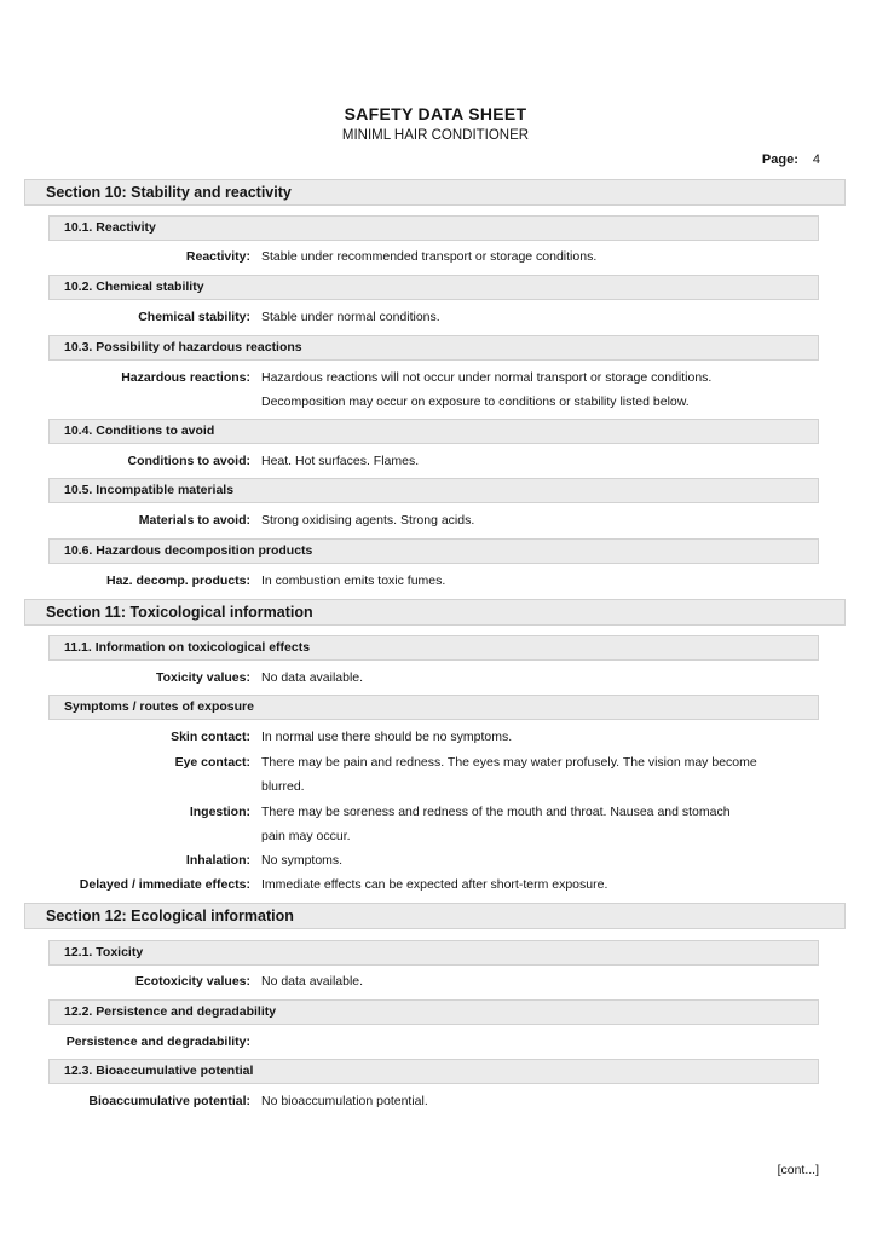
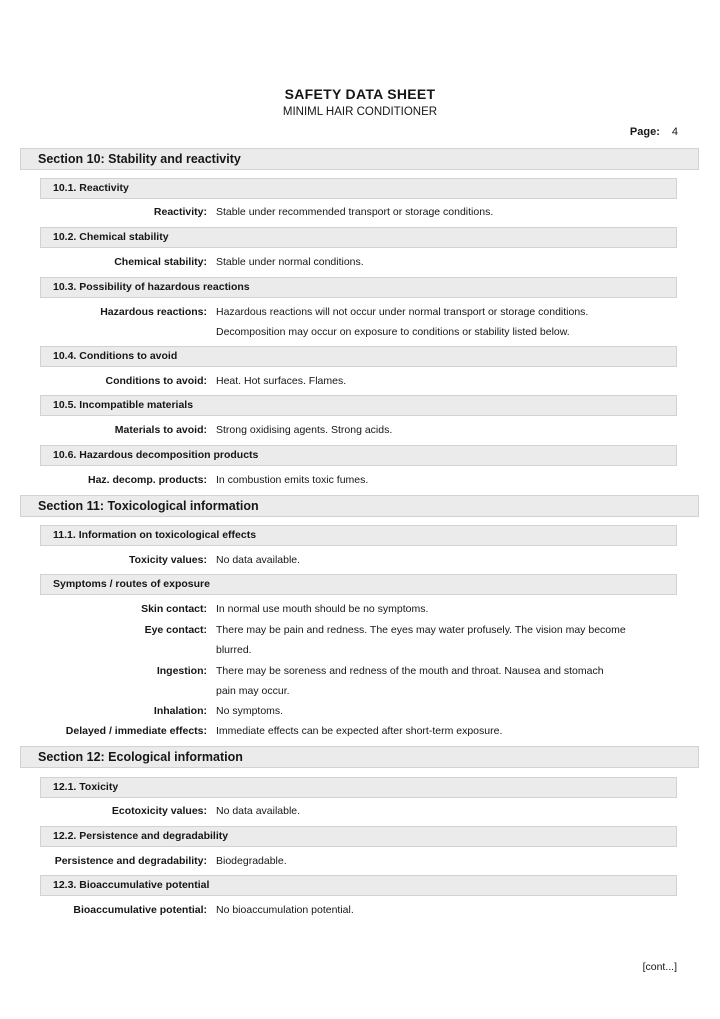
  SAFETY DATA SHEET
  MINIML HAIR CONDITIONER
  Page: 4
  Section 10: Stability and reactivity
  10.1. Reactivity
  Reactivity:
  Stable under recommended transport or storage conditions.
  10.2. Chemical stability
  Chemical stability:
  Stable under normal conditions.
  10.3. Possibility of hazardous reactions
  Hazardous reactions:
  Hazardous reactions will not occur under normal transport or storage conditions.
  Decomposition may occur on exposure to conditions or stability listed below.
  10.4. Conditions to avoid
  Conditions to avoid:
  Heat. Hot surfaces. Flames.
  10.5. Incompatible materials
  Materials to avoid:
  Strong oxidising agents. Strong acids.
  10.6. Hazardous decomposition products
  Haz. decomp. products:
  In combustion emits toxic fumes.
  Section 11: Toxicological information
  11.1. Information on toxicological effects
  Toxicity values:
  No data available.
  Symptoms / routes of exposure
  Skin contact:
- In normal use there should be no symptoms.
+ In normal use mouth should be no symptoms.
  Eye contact:
  There may be pain and redness. The eyes may water profusely. The vision may become
  blurred.
  Ingestion:
  There may be soreness and redness of the mouth and throat. Nausea and stomach
  pain may occur.
  Inhalation:
  No symptoms.
  Delayed / immediate effects:
  Immediate effects can be expected after short-term exposure.
  Section 12: Ecological information
  12.1. Toxicity
  Ecotoxicity values:
  No data available.
  12.2. Persistence and degradability
  Persistence and degradability:
+ Biodegradable.
  12.3. Bioaccumulative potential
  Bioaccumulative potential:
  No bioaccumulation potential.
  [cont...]
